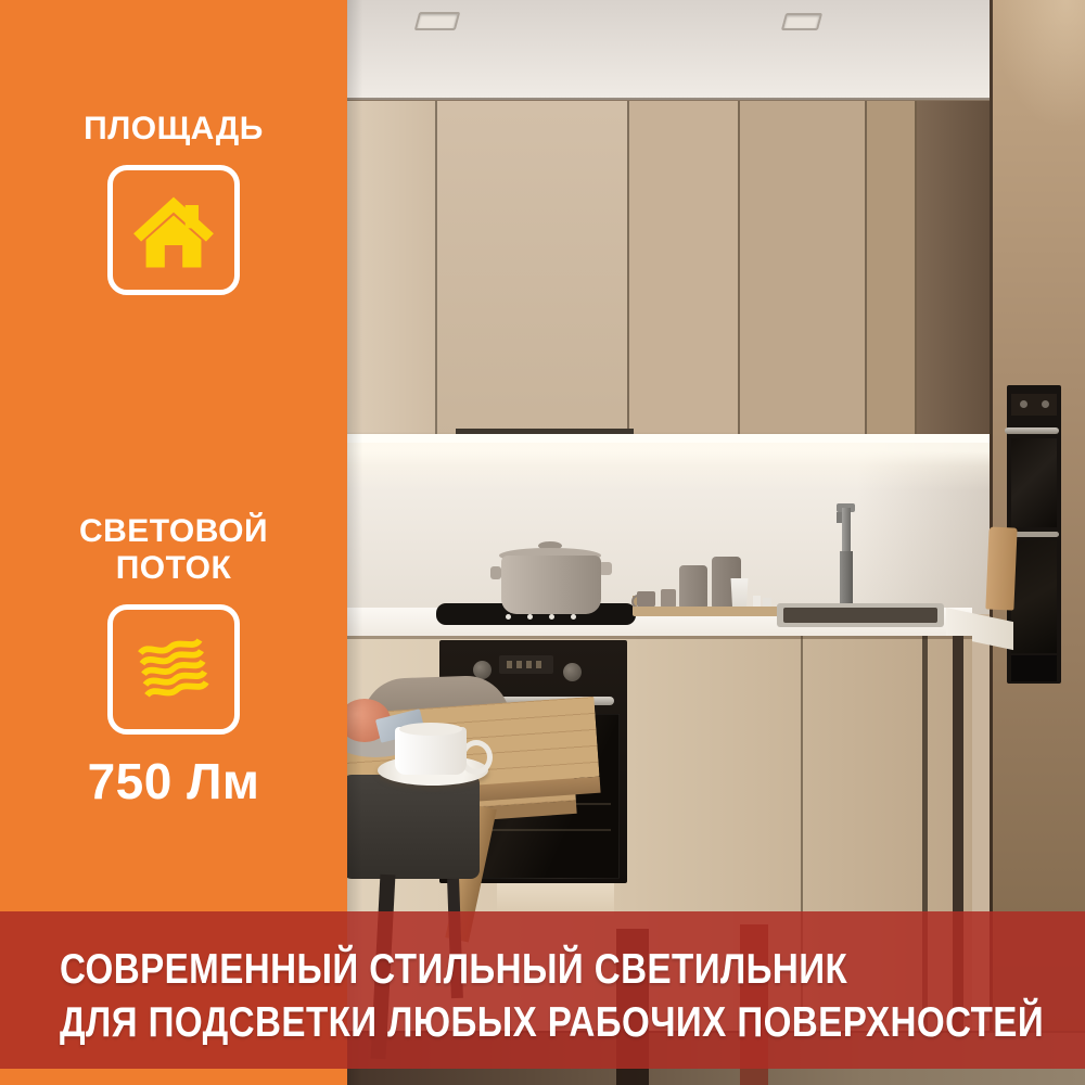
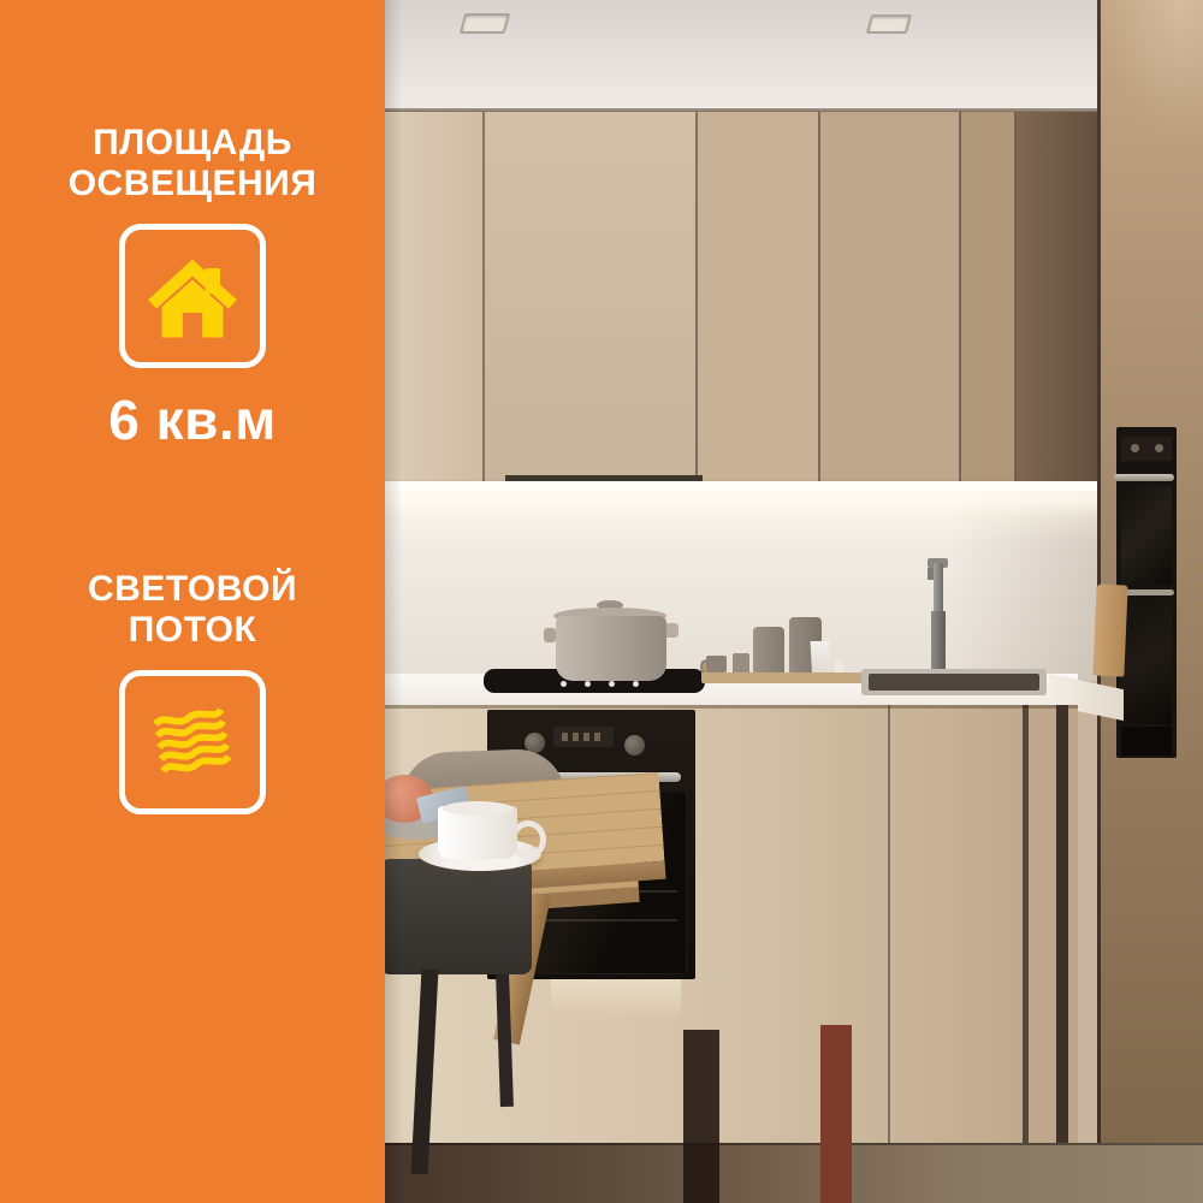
  ПЛОЩАДЬ
+ ОСВЕЩЕНИЯ
+ 6 кв.м
  СВЕТОВОЙ
  ПОТОК
- 750 Лм
- СОВРЕМЕННЫЙ СТИЛЬНЫЙ СВЕТИЛЬНИК
- ДЛЯ ПОДСВЕТКИ ЛЮБЫХ РАБОЧИХ ПОВЕРХНОСТЕЙ
